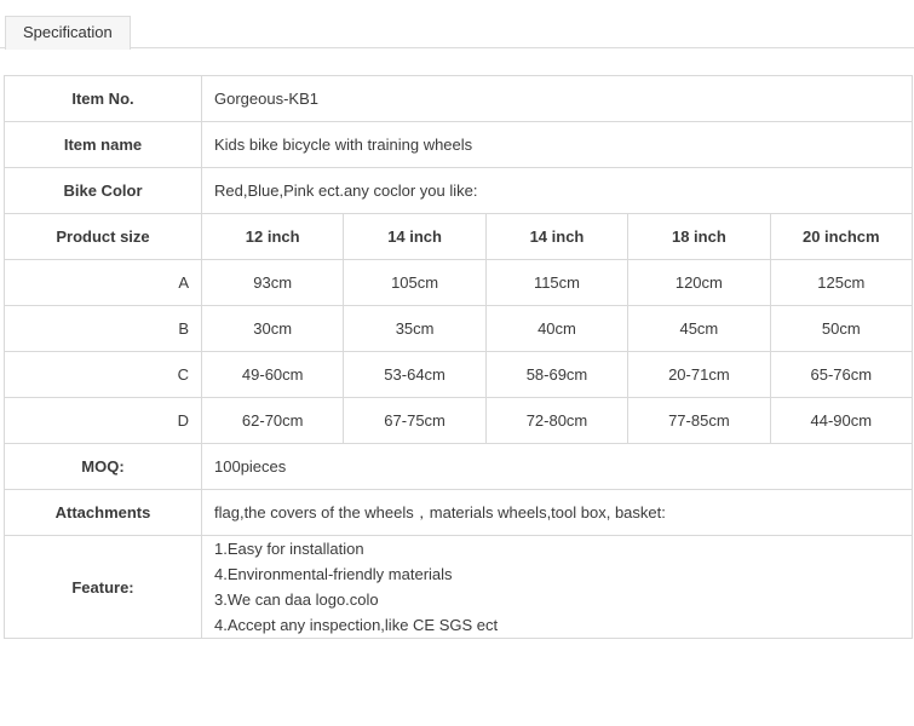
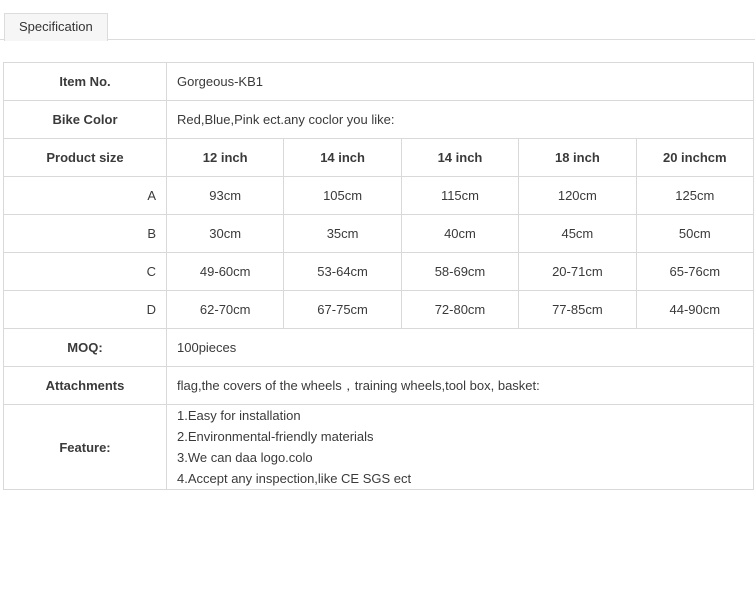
  Specification
  Item No.	Gorgeous-KB1
- Item name	Kids bike bicycle with training wheels
  Bike Color	Red,Blue,Pink ect.any coclor you like:
  Product size	12 inch	14 inch	14 inch	18 inch	20 inchcm
  A	93cm	105cm	115cm	120cm	125cm
  B	30cm	35cm	40cm	45cm	50cm
  C	49-60cm	53-64cm	58-69cm	20-71cm	65-76cm
  D	62-70cm	67-75cm	72-80cm	77-85cm	44-90cm
  MOQ:	100pieces
- Attachments	flag,the covers of the wheels，materials wheels,tool box, basket:
+ Attachments	flag,the covers of the wheels，training wheels,tool box, basket:
- Feature:	1.Easy for installation 4.Environmental-friendly materials 3.We can daa logo.colo 4.Accept any inspection,like CE SGS ect
+ Feature:	1.Easy for installation 2.Environmental-friendly materials 3.We can daa logo.colo 4.Accept any inspection,like CE SGS ect
